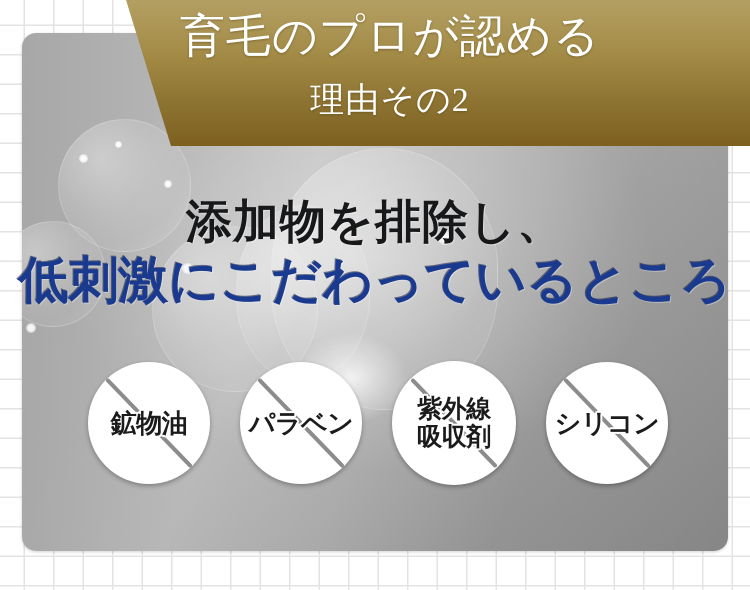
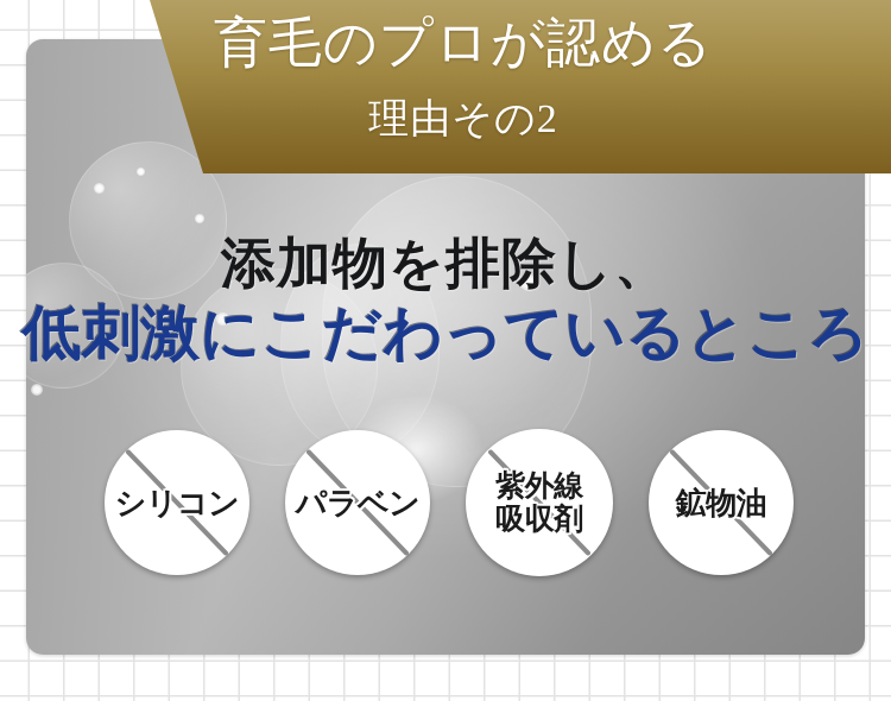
  育毛のプロが認める
  理由その2
  添加物を排除し、
  低刺激にこだわっているところ
- 鉱物油
+ シリコン
  パラベン
  紫外線
  吸収剤
- シリコン
+ 鉱物油
